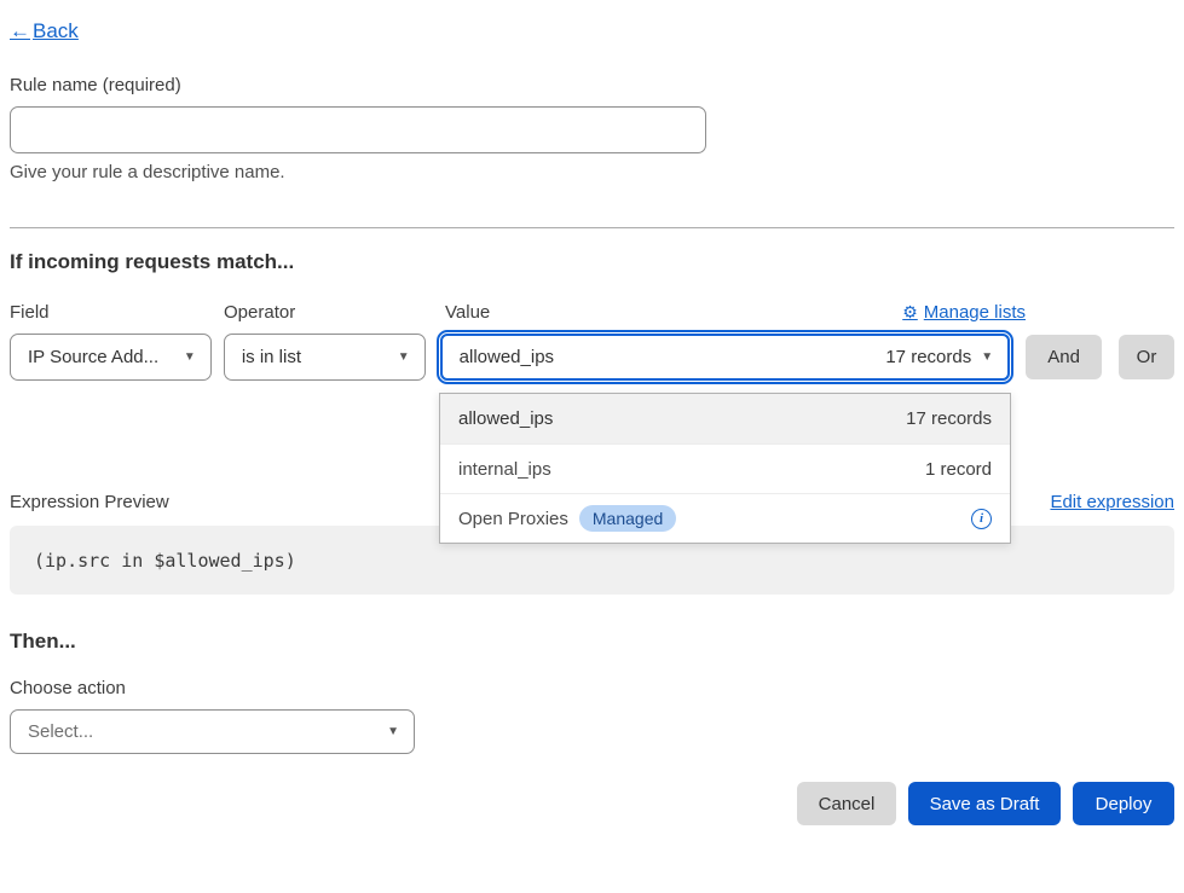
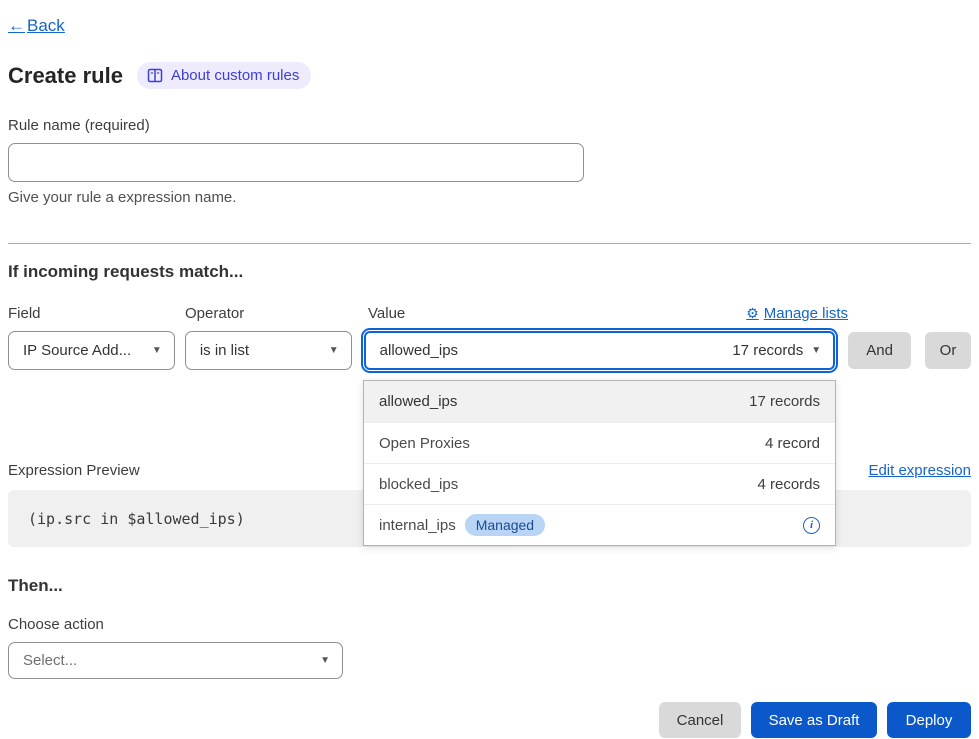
  ←Back
+ Create rule
+ About custom rules
  Rule name (required)
- Give your rule a descriptive name.
+ Give your rule a expression name.
  If incoming requests match...
  Field
  Operator
  Value
  ⚙
  Manage lists
  IP Source Add...
  ▼
  is in list
  ▼
  allowed_ips
  17 records
  ▼
  And
  Or
  allowed_ips
  17 records
- internal_ips
+ Open Proxies
- 1 record
+ 4 record
+ blocked_ips
+ 4 records
- Open Proxies
+ internal_ips
  Managed
  i
  Expression Preview
  Edit expression
  (ip.src in $allowed_ips)
  Then...
  Choose action
  Select...
  ▼
  Cancel
  Save as Draft
  Deploy
